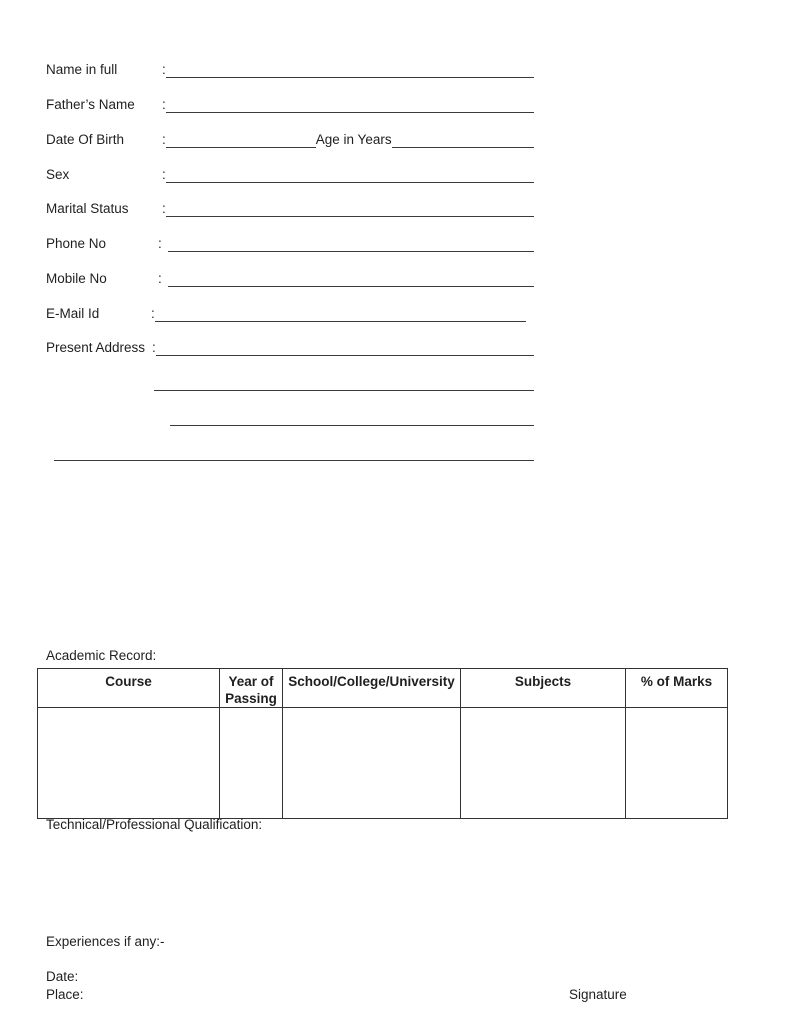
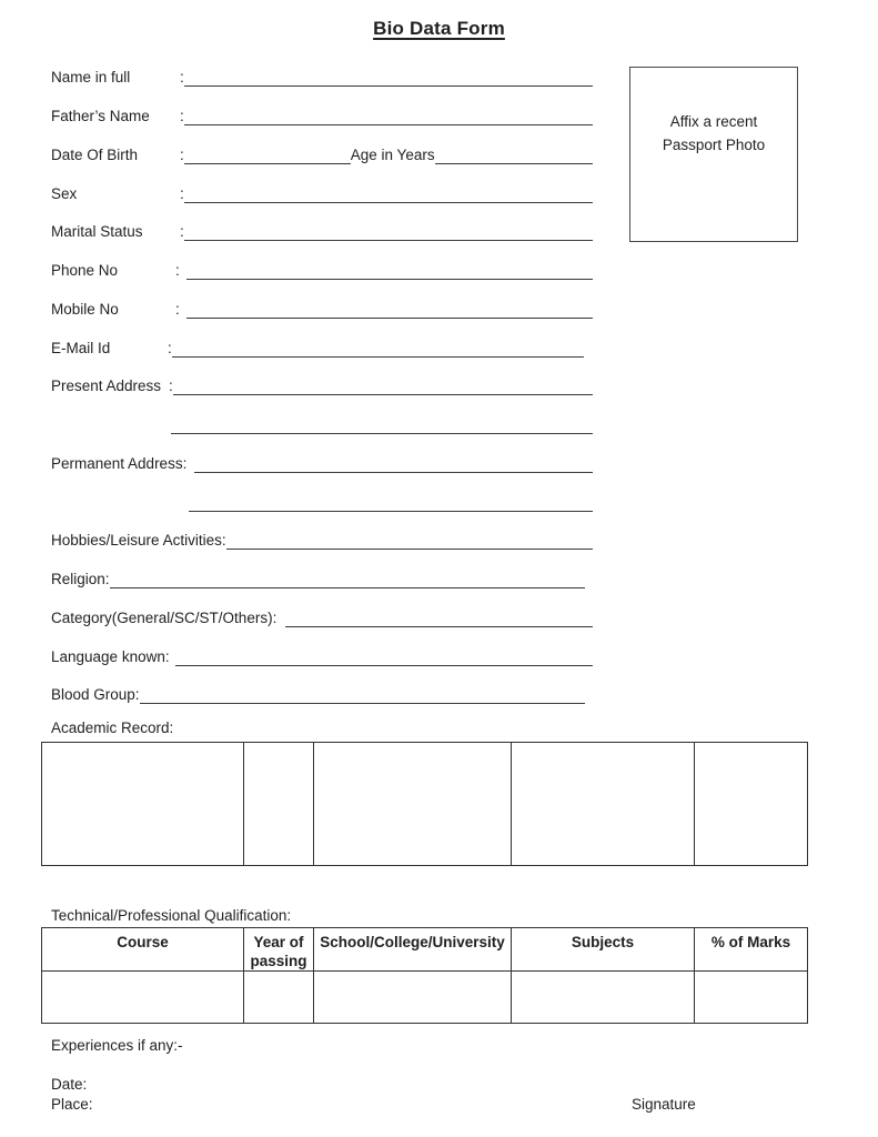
+ Bio Data Form
+ Affix a recent
+ Passport Photo
  Name in full
  :
  Father’s Name
  :
  Date Of Birth
  :
  Age in Years
  Sex
  :
  Marital Status
  :
  Phone No
  :
  Mobile No
  :
  E-Mail Id
  :
  Present Address
  :
+ Permanent Address:
+ Hobbies/Leisure Activities:
+ Religion:
+ Category(General/SC/ST/Others):
+ Language known:
+ Blood Group:
  Academic Record:
- Course	Year of Passing	School/College/University	Subjects	% of Marks
  Technical/Professional Qualification:
+ Course	Year of passing	School/College/University	Subjects	% of Marks
  Experiences if any:-
  Date:
  Place:
  Signature
